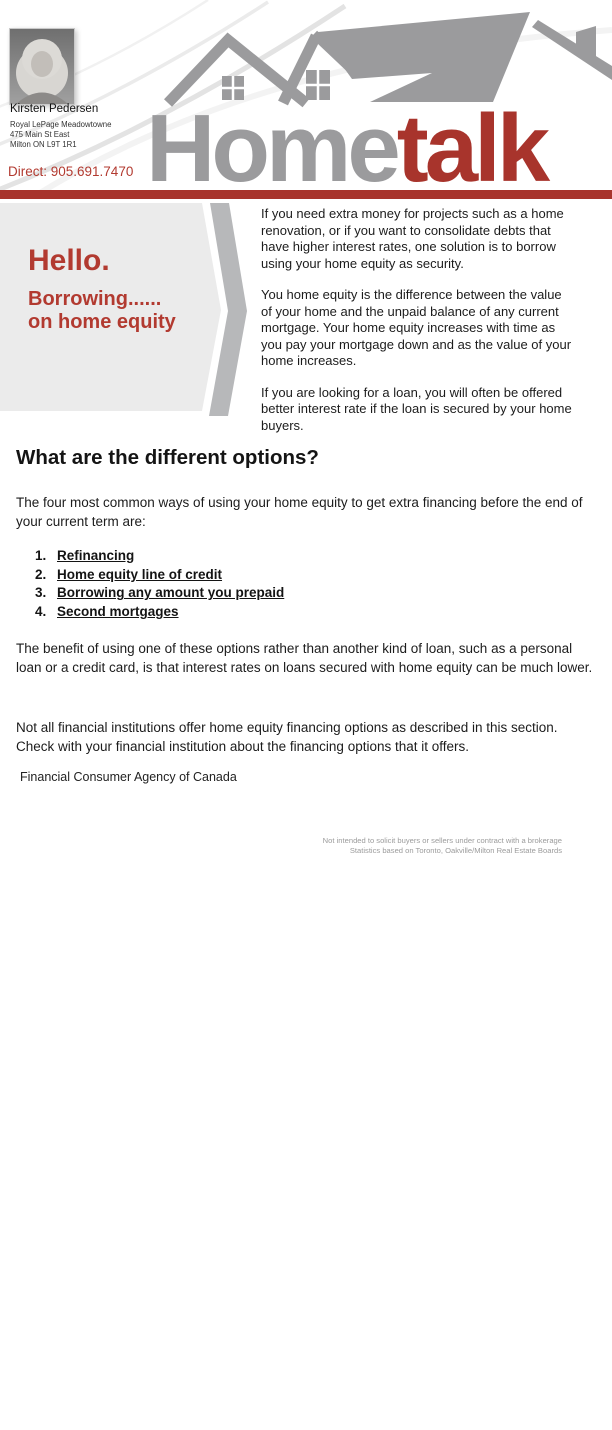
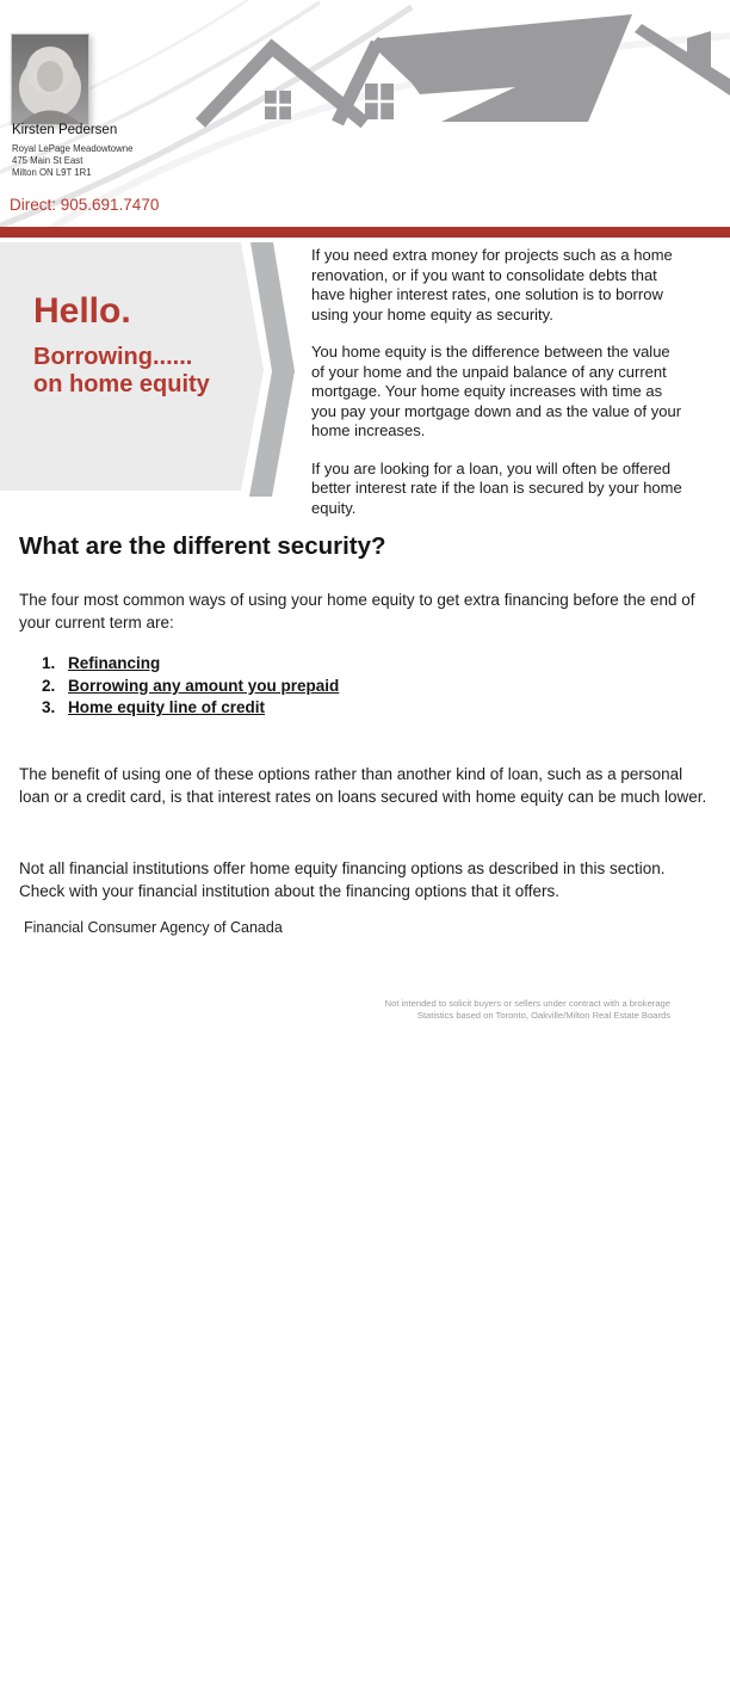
  Kirsten Pedersen
  Royal LePage Meadowtowne
  475 Main St East
  Milton ON L9T 1R1
  Direct: 905.691.7470
- Hometalk
  Hello.
  Borrowing......
  on home equity
  If you need extra money for projects such as a home renovation, or if you want to consolidate debts that have higher interest rates, one solution is to borrow using your home equity as security.
  You home equity is the difference between the value of your home and the unpaid balance of any current mortgage. Your home equity increases with time as you pay your mortgage down and as the value of your home increases.
- If you are looking for a loan, you will often be offered better interest rate if the loan is secured by your home buyers.
+ If you are looking for a loan, you will often be offered better interest rate if the loan is secured by your home equity.
- What are the different options?
+ What are the different security?
  The four most common ways of using your home equity to get extra financing before the end of your current term are:
  1.
  Refinancing
  2.
- Home equity line of credit
+ Borrowing any amount you prepaid
  3.
- Borrowing any amount you prepaid
+ Home equity line of credit
- 4.
- Second mortgages
  The benefit of using one of these options rather than another kind of loan, such as a personal loan or a credit card, is that interest rates on loans secured with home equity can be much lower.
  Not all financial institutions offer home equity financing options as described in this section. Check with your financial institution about the financing options that it offers.
  Financial Consumer Agency of Canada
  Not intended to solicit buyers or sellers under contract with a brokerage
  Statistics based on Toronto, Oakville/Milton Real Estate Boards
